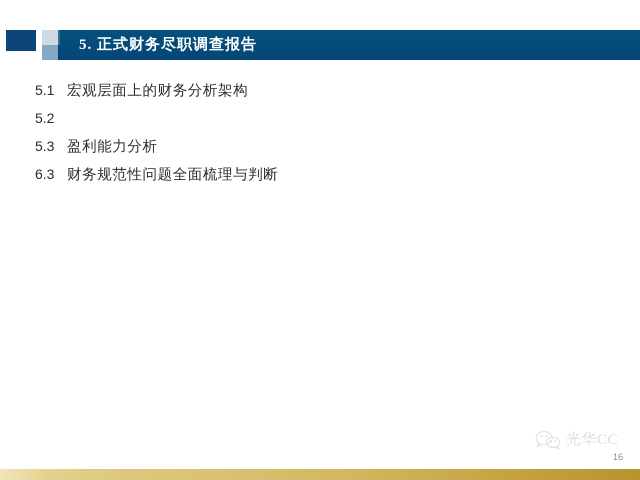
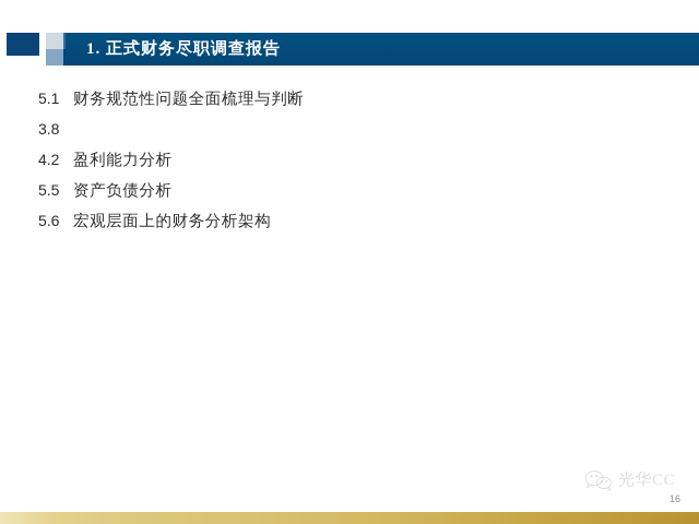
- 5. 正式财务尽职调查报告
+ 1. 正式财务尽职调查报告
  5.1
- 宏观层面上的财务分析架构
+ 财务规范性问题全面梳理与判断
- 5.2
+ 3.8
- 5.3
+ 4.2
  盈利能力分析
+ 5.5
+ 资产负债分析
- 6.3
+ 5.6
- 财务规范性问题全面梳理与判断
+ 宏观层面上的财务分析架构
  光华CC
  16
